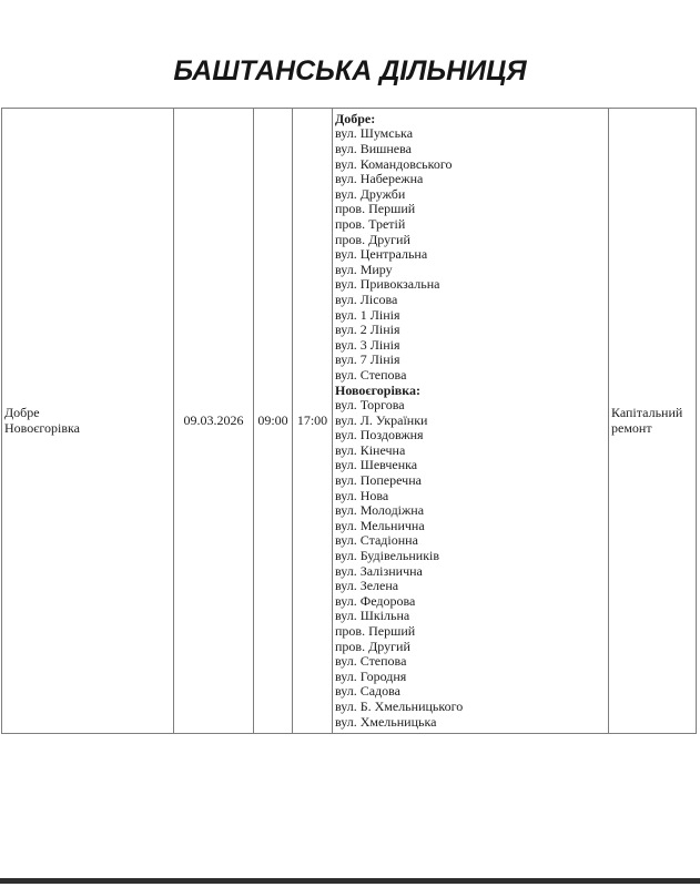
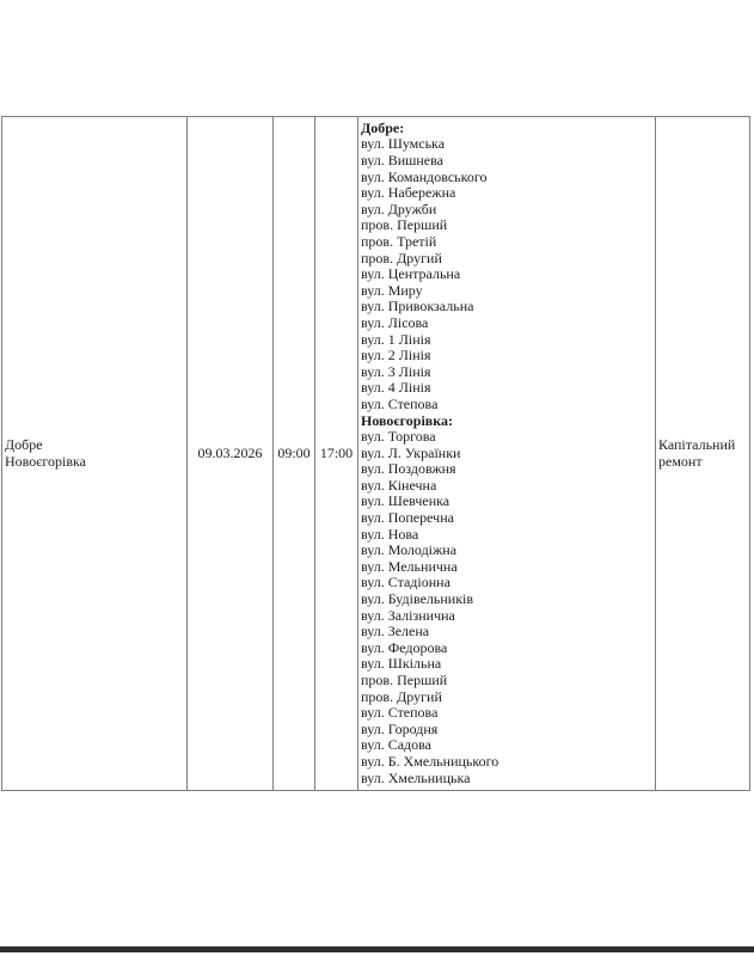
- БАШТАНСЬКА ДІЛЬНИЦЯ
- Добре Новоєгорівка	09.03.2026	09:00	17:00	Добре: вул. Шумська вул. Вишнева вул. Командовського вул. Набережна вул. Дружби пров. Перший пров. Третій пров. Другий вул. Центральна вул. Миру вул. Привокзальна вул. Лісова вул. 1 Лінія вул. 2 Лінія вул. 3 Лінія вул. 7 Лінія вул. Степова Новоєгорівка: вул. Торгова вул. Л. Українки вул. Поздовжня вул. Кінечна вул. Шевченка вул. Поперечна вул. Нова вул. Молодіжна вул. Мельнична вул. Стадіонна вул. Будівельників вул. Залізнична вул. Зелена вул. Федорова вул. Шкільна пров. Перший пров. Другий вул. Степова вул. Городня вул. Садова вул. Б. Хмельницького вул. Хмельницька	Капітальний ремонт
+ Добре Новоєгорівка	09.03.2026	09:00	17:00	Добре: вул. Шумська вул. Вишнева вул. Командовського вул. Набережна вул. Дружби пров. Перший пров. Третій пров. Другий вул. Центральна вул. Миру вул. Привокзальна вул. Лісова вул. 1 Лінія вул. 2 Лінія вул. 3 Лінія вул. 4 Лінія вул. Степова Новоєгорівка: вул. Торгова вул. Л. Українки вул. Поздовжня вул. Кінечна вул. Шевченка вул. Поперечна вул. Нова вул. Молодіжна вул. Мельнична вул. Стадіонна вул. Будівельників вул. Залізнична вул. Зелена вул. Федорова вул. Шкільна пров. Перший пров. Другий вул. Степова вул. Городня вул. Садова вул. Б. Хмельницького вул. Хмельницька	Капітальний ремонт
